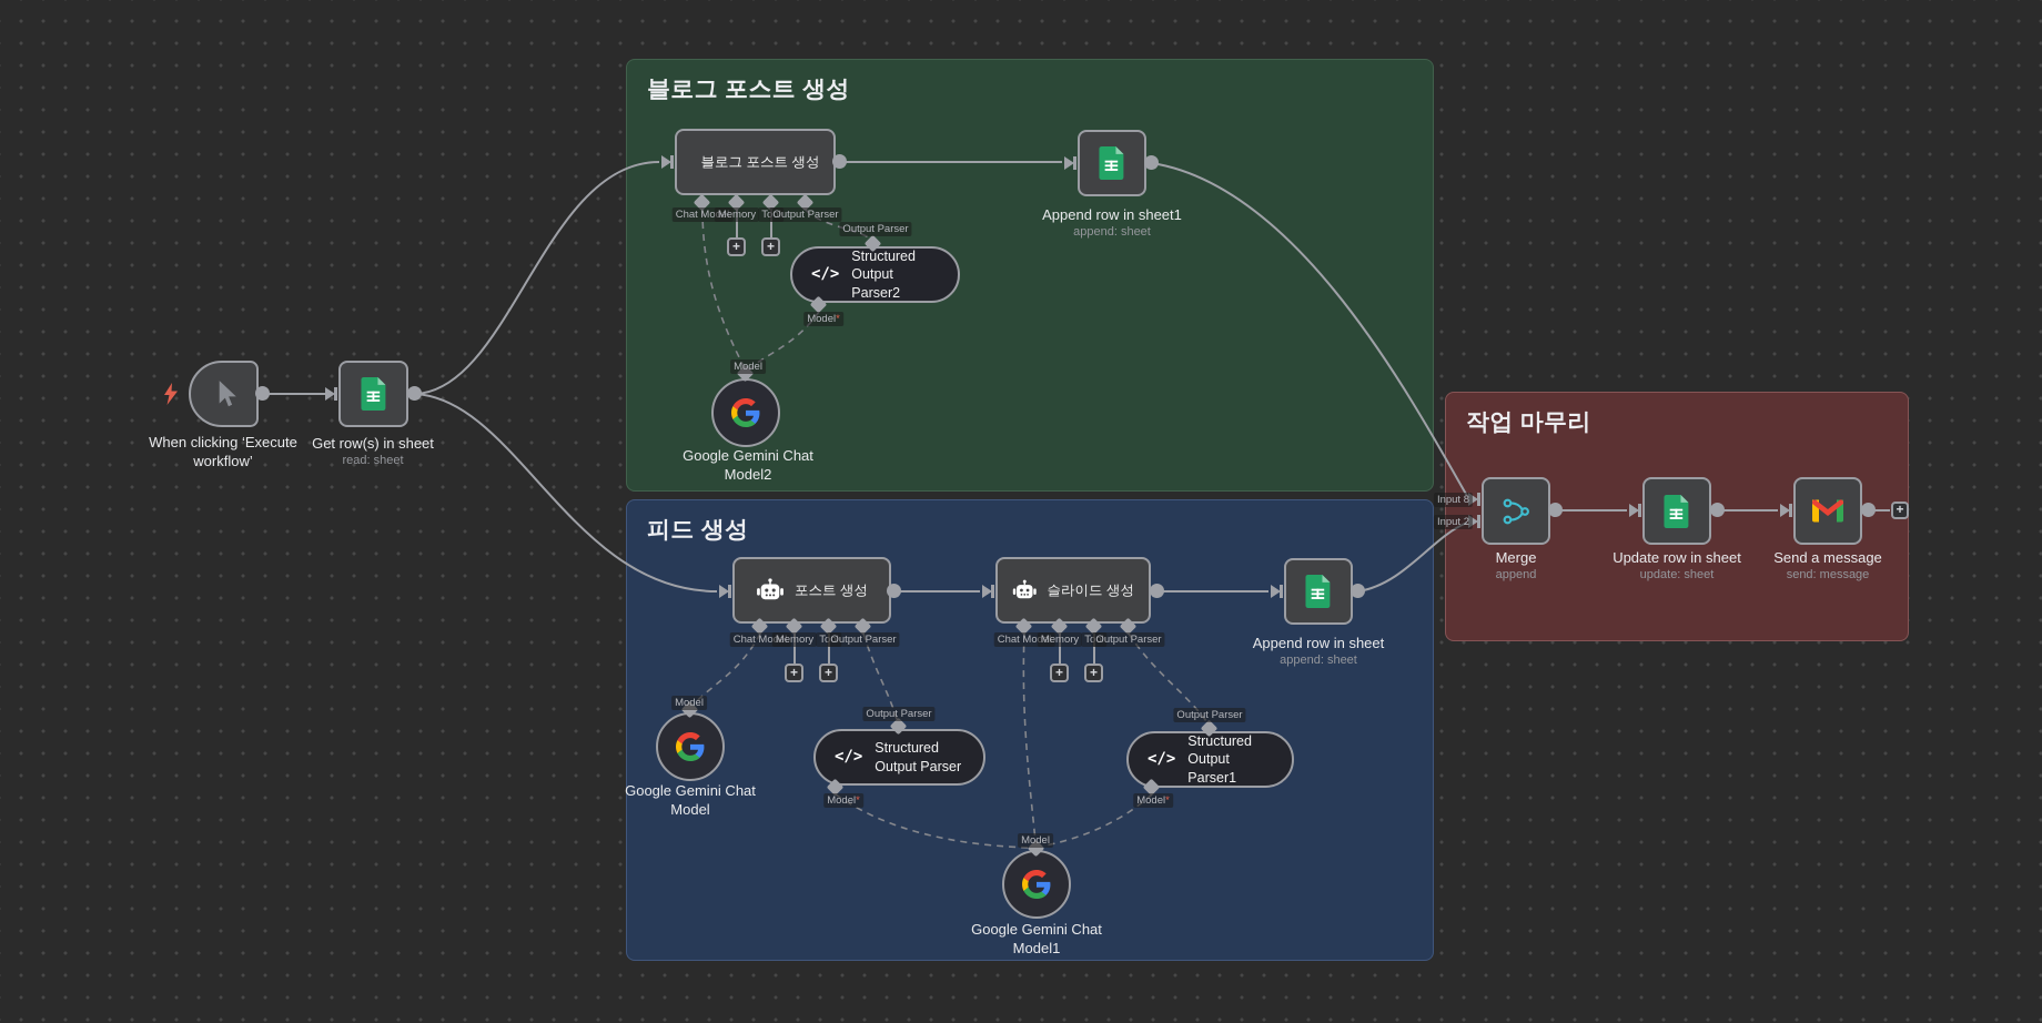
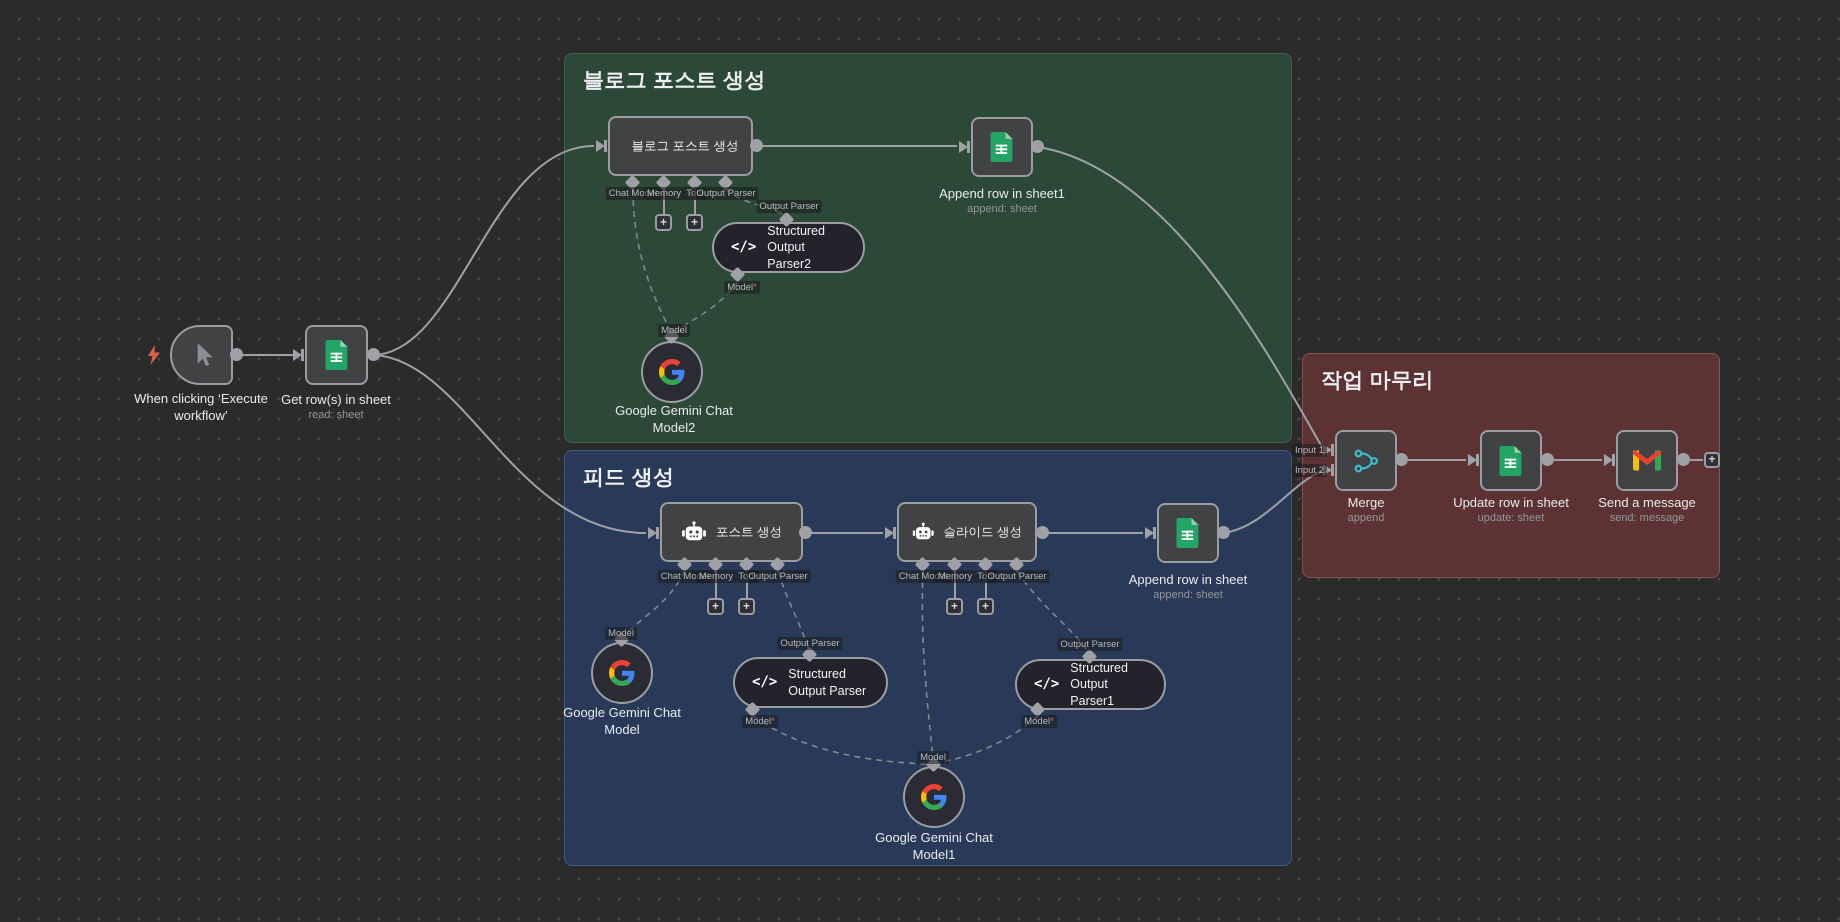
  블로그 포스트 생성
  피드 생성
  작업 마무리
  When clicking ‘Execute workflow’
  Get row(s) in sheet
  read: sheet
  블로그 포스트 생성
  </>
  Structured Output Parser2
  Google Gemini Chat Model2
  Append row in sheet1
  append: sheet
  포스트 생성
  슬라이드 생성
  Append row in sheet
  append: sheet
  Google Gemini Chat Model
  </>
  Structured Output Parser
  </>
  Structured Output Parser1
  Google Gemini Chat Model1
  Merge
  append
  Update row in sheet
  update: sheet
  Send a message
  send: message
  +
  +
  +
  +
  +
  +
  +
  Chat Model
  Memory
  Tool
  Output Parser
  Output Parser
  Model*
  Model
  Chat Model
  Memory
  Tool
  Output Parser
  Chat Model
  Memory
  Tool
  Output Parser
  Output Parser
  Model*
  Output Parser
  Model*
  Model
  Model
- Input 8
+ Input 1
  Input 2
